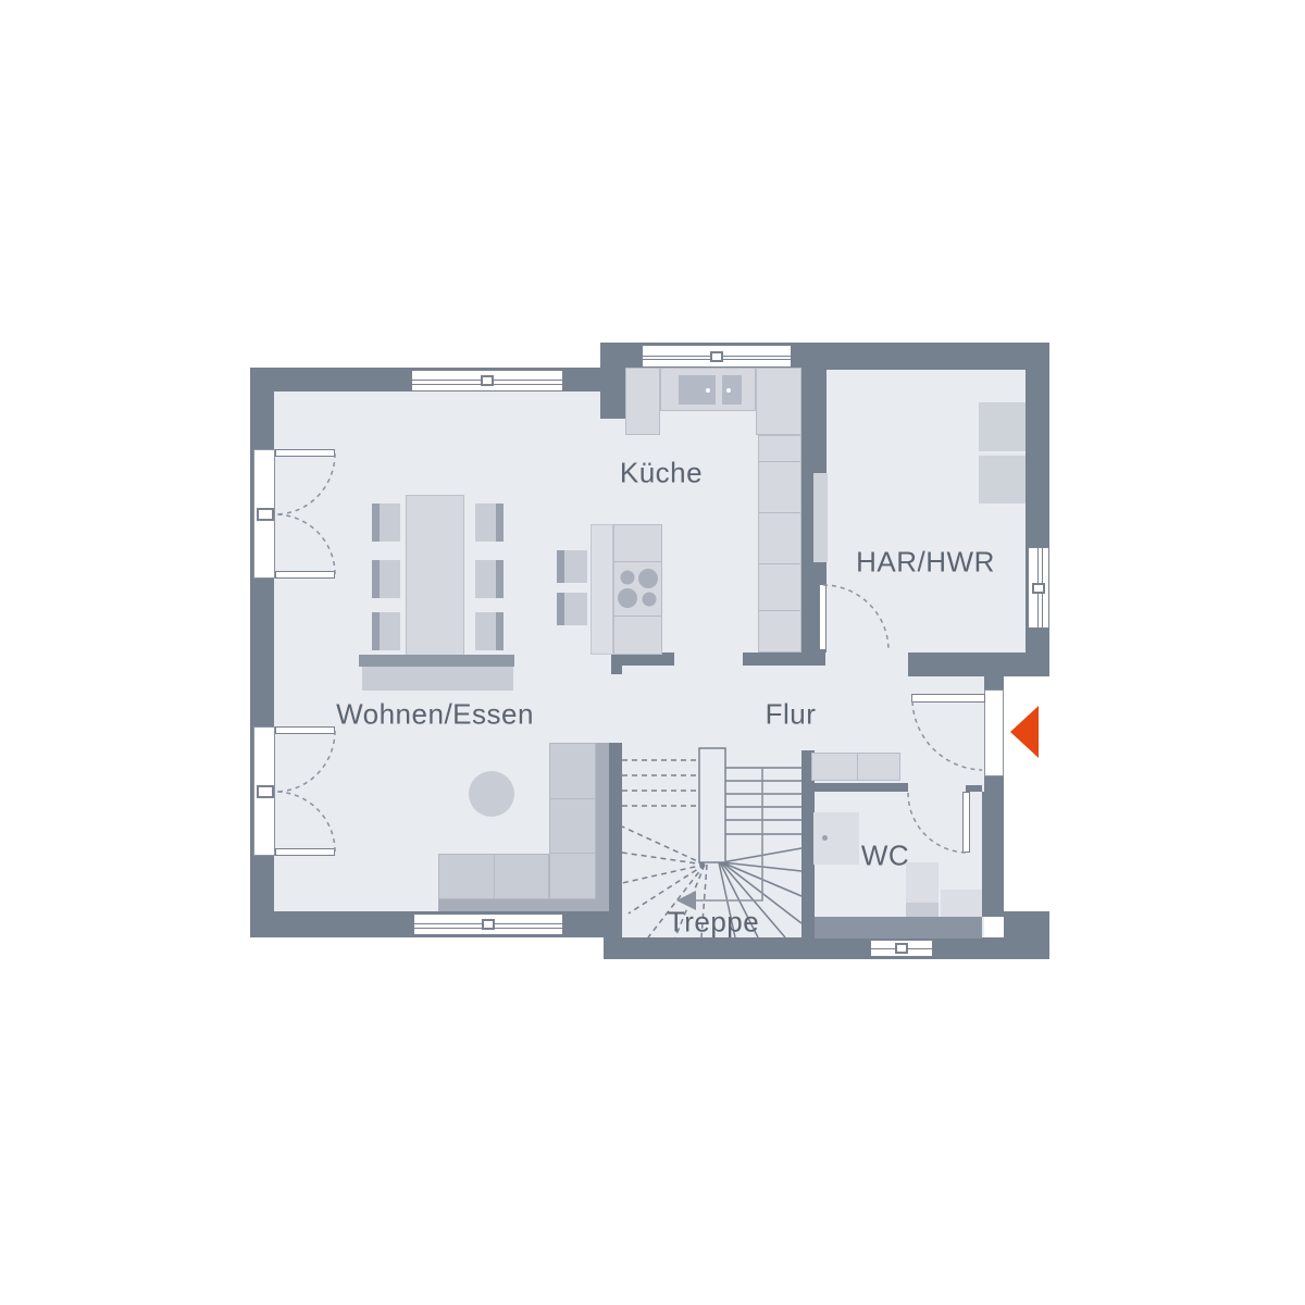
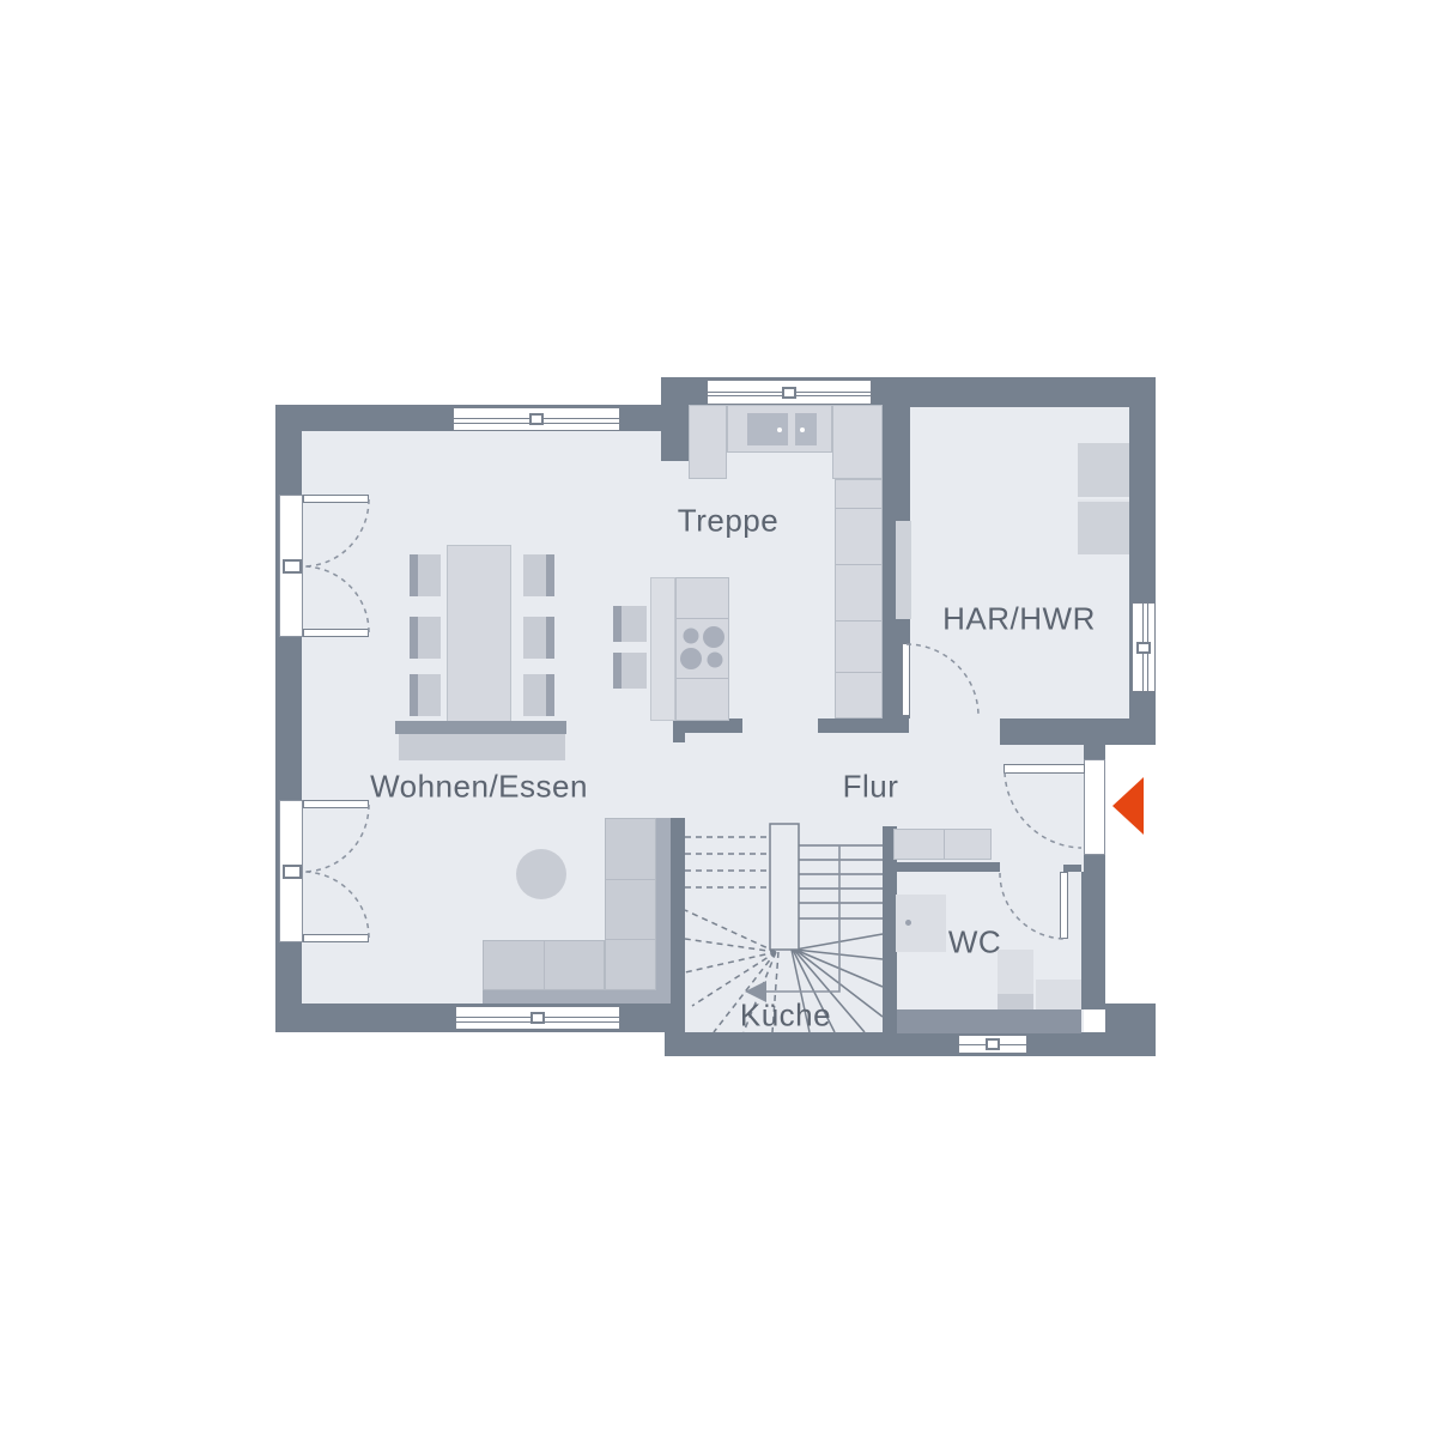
- Küche
+ Treppe
  HAR/HWR
  Wohnen/Essen
  Flur
  WC
- Treppe
+ Küche
